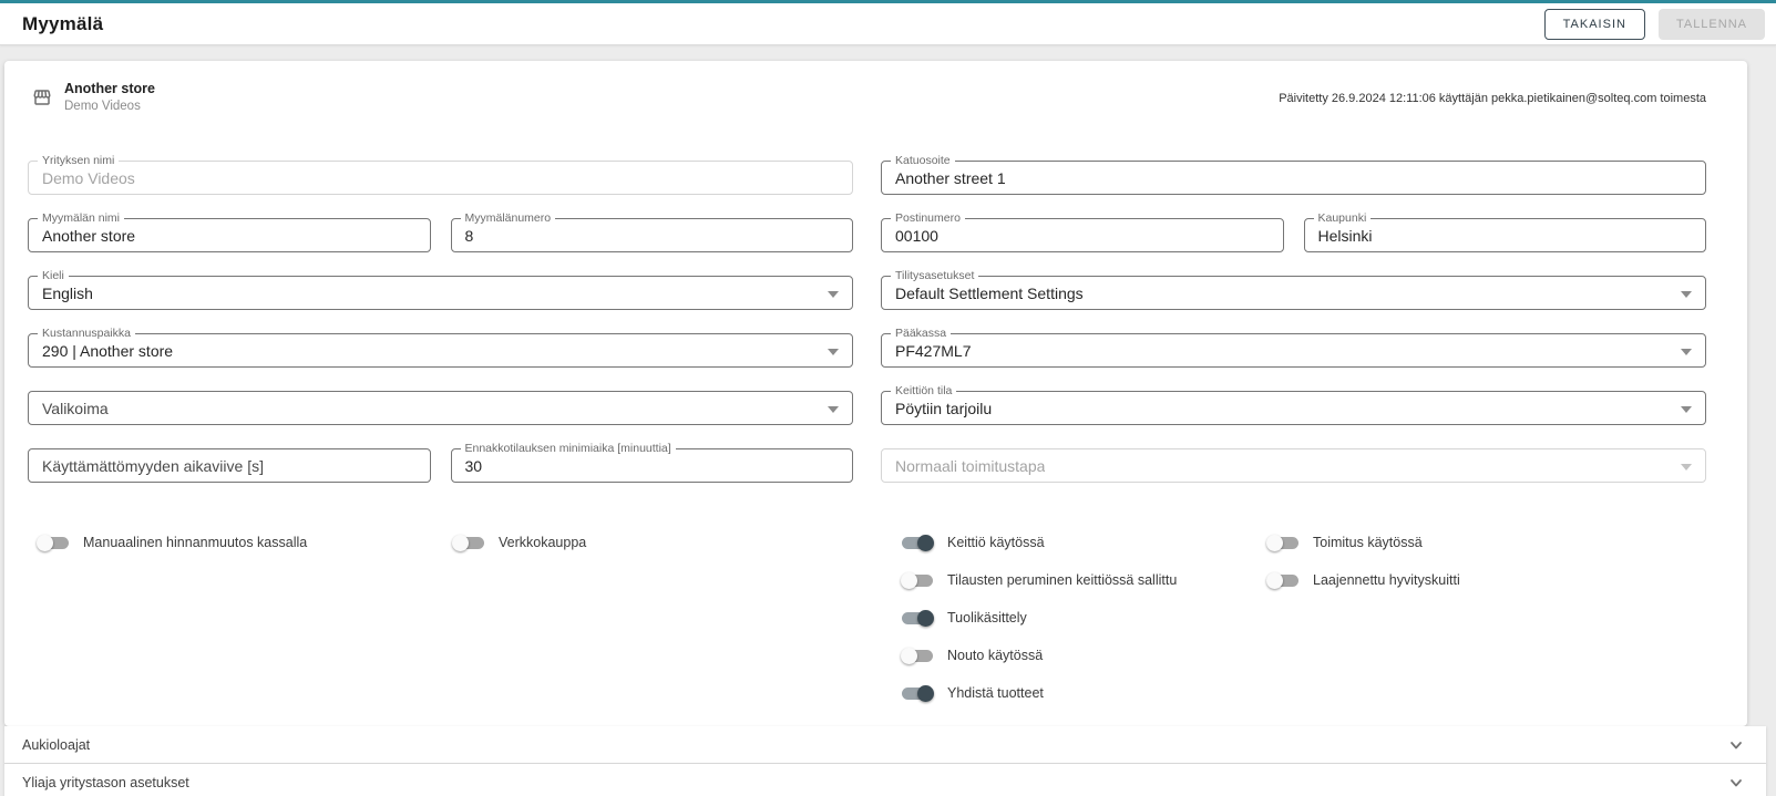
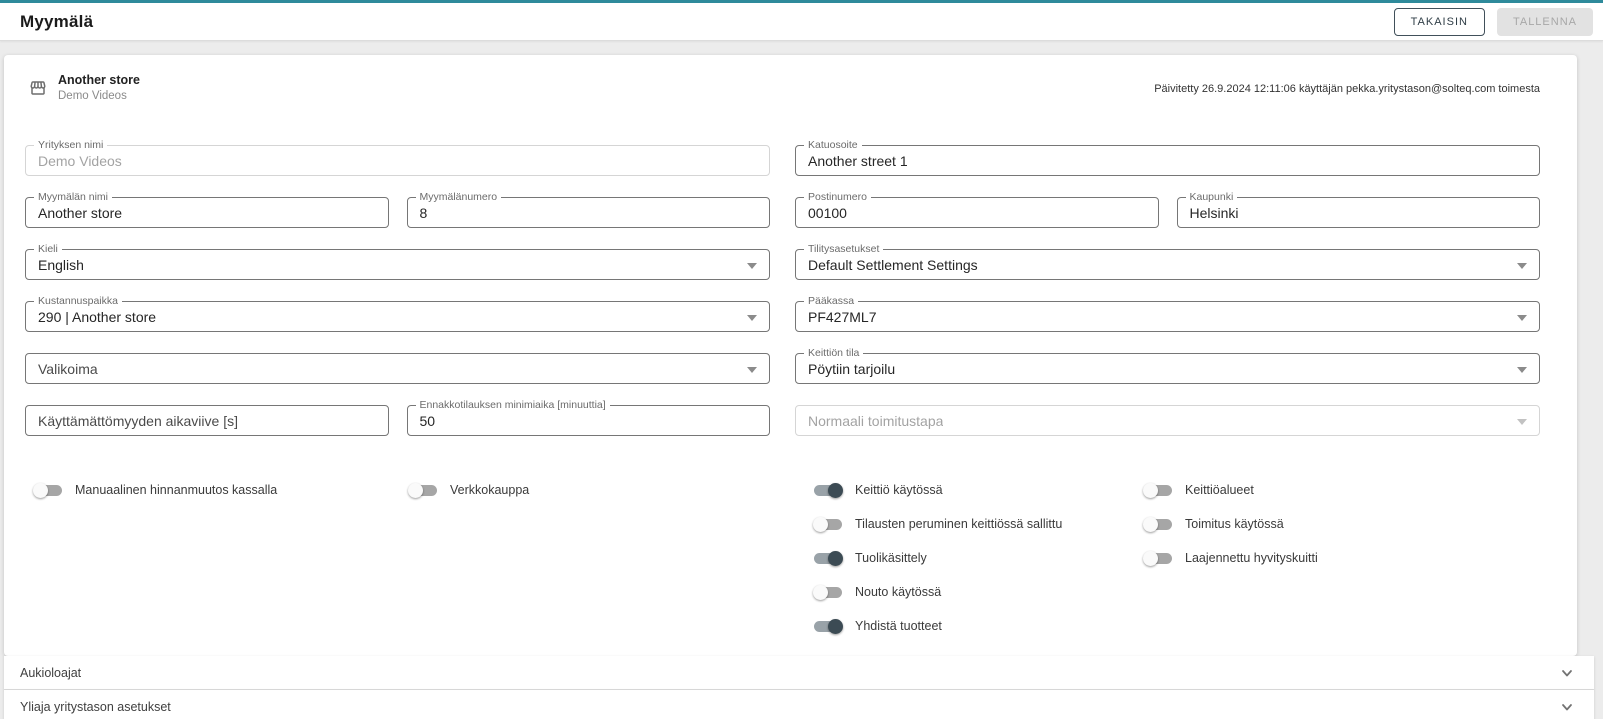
  Myymälä
  TAKAISIN
  TALLENNA
  Another store
  Demo Videos
- Päivitetty 26.9.2024 12:11:06 käyttäjän pekka.pietikainen@solteq.com toimesta
+ Päivitetty 26.9.2024 12:11:06 käyttäjän pekka.yritystason@solteq.com toimesta
  Yrityksen nimi
  Demo Videos
  Myymälän nimi
  Another store
  Myymälänumero
  8
  Kieli
  English
  Kustannuspaikka
  290 | Another store
  Valikoima
  Käyttämättömyyden aikaviive [s]
  Ennakkotilauksen minimiaika [minuuttia]
- 30
+ 50
  Manuaalinen hinnanmuutos kassalla
  Verkkokauppa
  Katuosoite
  Another street 1
  Postinumero
  00100
  Kaupunki
  Helsinki
  Tilitysasetukset
  Default Settlement Settings
  Pääkassa
  PF427ML7
  Keittiön tila
  Pöytiin tarjoilu
  Normaali toimitustapa
  Keittiö käytössä
  Tilausten peruminen keittiössä sallittu
  Tuolikäsittely
  Nouto käytössä
  Yhdistä tuotteet
+ Keittiöalueet
  Toimitus käytössä
  Laajennettu hyvityskuitti
  Aukioloajat
  Yliaja yritystason asetukset
